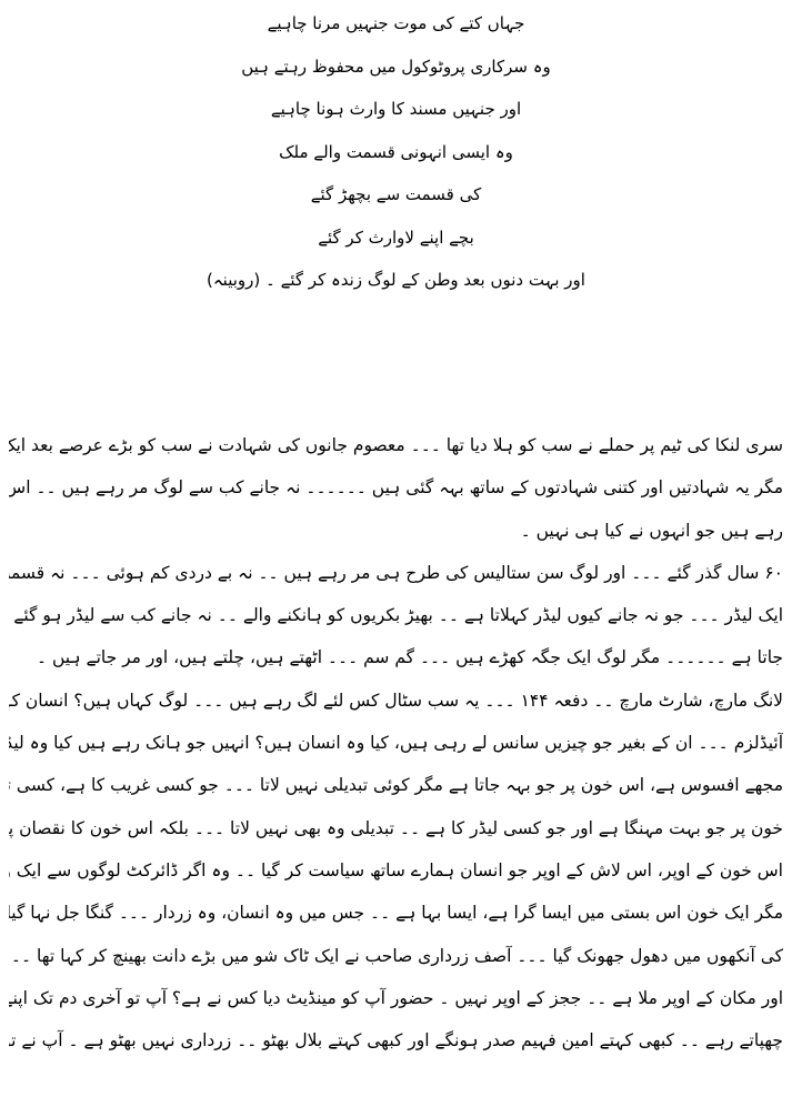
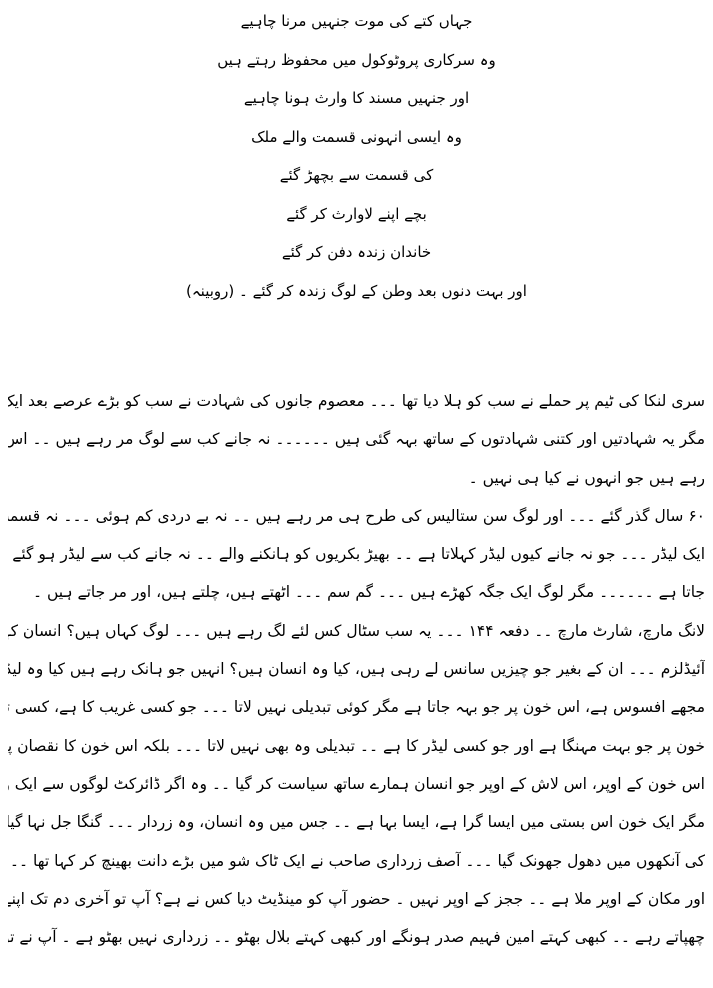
  جہاں کتے کی موت جنہیں مرنا چاہیے
  وہ سرکاری پروٹوکول میں محفوظ رہتے ہیں
  اور جنہیں مسند کا وارث ہونا چاہیے
  وہ ایسی انہونی قسمت والے ملک
  کی قسمت سے بچھڑ گئے
  بچے اپنے لاوارث کر گئے
+ خاندان زندہ دفن کر گئے
  اور بہت دنوں بعد وطن کے لوگ زندہ کر گئے ۔ (روبینہ)
  سری لنکا کی ٹیم پر حملے نے سب کو ہلا دیا تھا ۔۔۔ معصوم جانوں کی شہادت نے سب کو بڑے عرصے بعد ایک
  مگر یہ شہادتیں اور کتنی شہادتوں کے ساتھ بہہ گئی ہیں ۔۔۔۔۔۔ نہ جانے کب سے لوگ مر رہے ہیں ۔۔ اس
  رہے ہیں جو انہوں نے کیا ہی نہیں ۔
  ۶۰ سال گذر گئے ۔۔۔ اور لوگ سن ستالیس کی طرح ہی مر رہے ہیں ۔۔ نہ بے دردی کم ہوئی ۔۔۔ نہ قسم
  ایک لیڈر ۔۔۔ جو نہ جانے کیوں لیڈر کہلاتا ہے ۔۔ بھیڑ بکریوں کو ہانکنے والے ۔۔ نہ جانے کب سے لیڈر ہو گئے
  جاتا ہے ۔۔۔۔۔۔ مگر لوگ ایک جگہ کھڑے ہیں ۔۔۔ گم سم ۔۔۔ اٹھتے ہیں، چلتے ہیں، اور مر جاتے ہیں ۔
  لانگ مارچ، شارٹ مارچ ۔۔ دفعہ ۱۴۴ ۔۔۔ یہ سب سٹال کس لئے لگ رہے ہیں ۔۔۔ لوگ کہاں ہیں؟ انسان ک
  آئیڈلزم ۔۔۔ ان کے بغیر جو چیزیں سانس لے رہی ہیں، کیا وہ انسان ہیں؟ انہیں جو ہانک رہے ہیں کیا وہ لیڈ
  مجھے افسوس ہے، اس خون پر جو بہہ جاتا ہے مگر کوئی تبدیلی نہیں لاتا ۔۔۔ جو کسی غریب کا ہے، کسی ت
  خون پر جو بہت مہنگا ہے اور جو کسی لیڈر کا ہے ۔۔ تبدیلی وہ بھی نہیں لاتا ۔۔۔ بلکہ اس خون کا نقصان پ
  اس خون کے اوپر، اس لاش کے اوپر جو انسان ہمارے ساتھ سیاست کر گیا ۔۔ وہ اگر ڈائرکٹ لوگوں سے ایک
  مگر ایک خون اس بستی میں ایسا گرا ہے، ایسا بہا ہے ۔۔ جس میں وہ انسان، وہ زردار ۔۔۔ گنگا جل نہا گیا
  کی آنکھوں میں دھول جھونک گیا ۔۔۔ آصف زرداری صاحب نے ایک ٹاک شو میں بڑے دانت بھینچ کر کہا تھا ۔۔
  اور مکان کے اوپر ملا ہے ۔۔ ججز کے اوپر نہیں ۔ حضور آپ کو مینڈیٹ دیا کس نے ہے؟ آپ تو آخری دم تک اپنے
  چھپاتے رہے ۔۔ کبھی کہتے امین فہیم صدر ہونگے اور کبھی کہتے بلال بھٹو ۔۔ زرداری نہیں بھٹو ہے ۔ آپ نے ت
